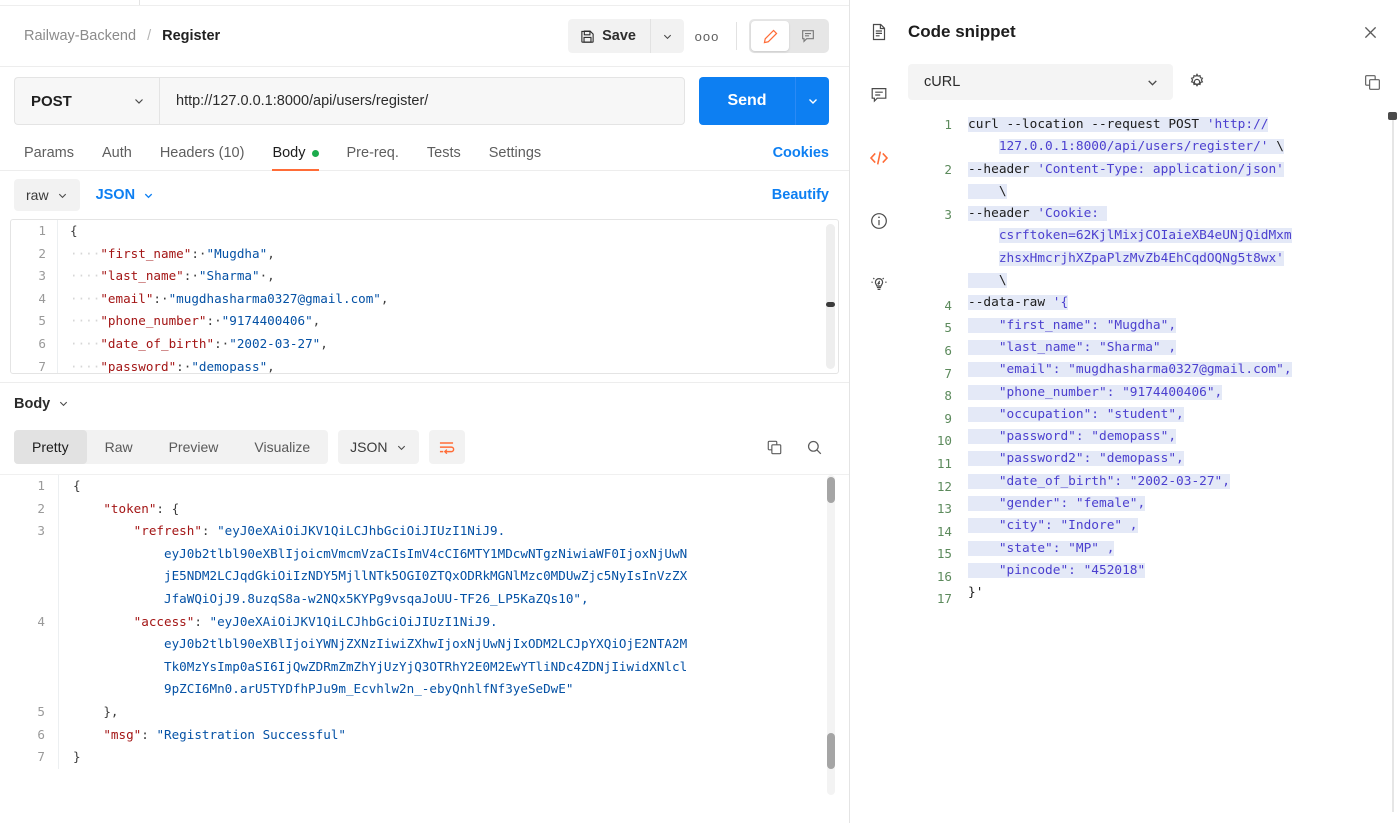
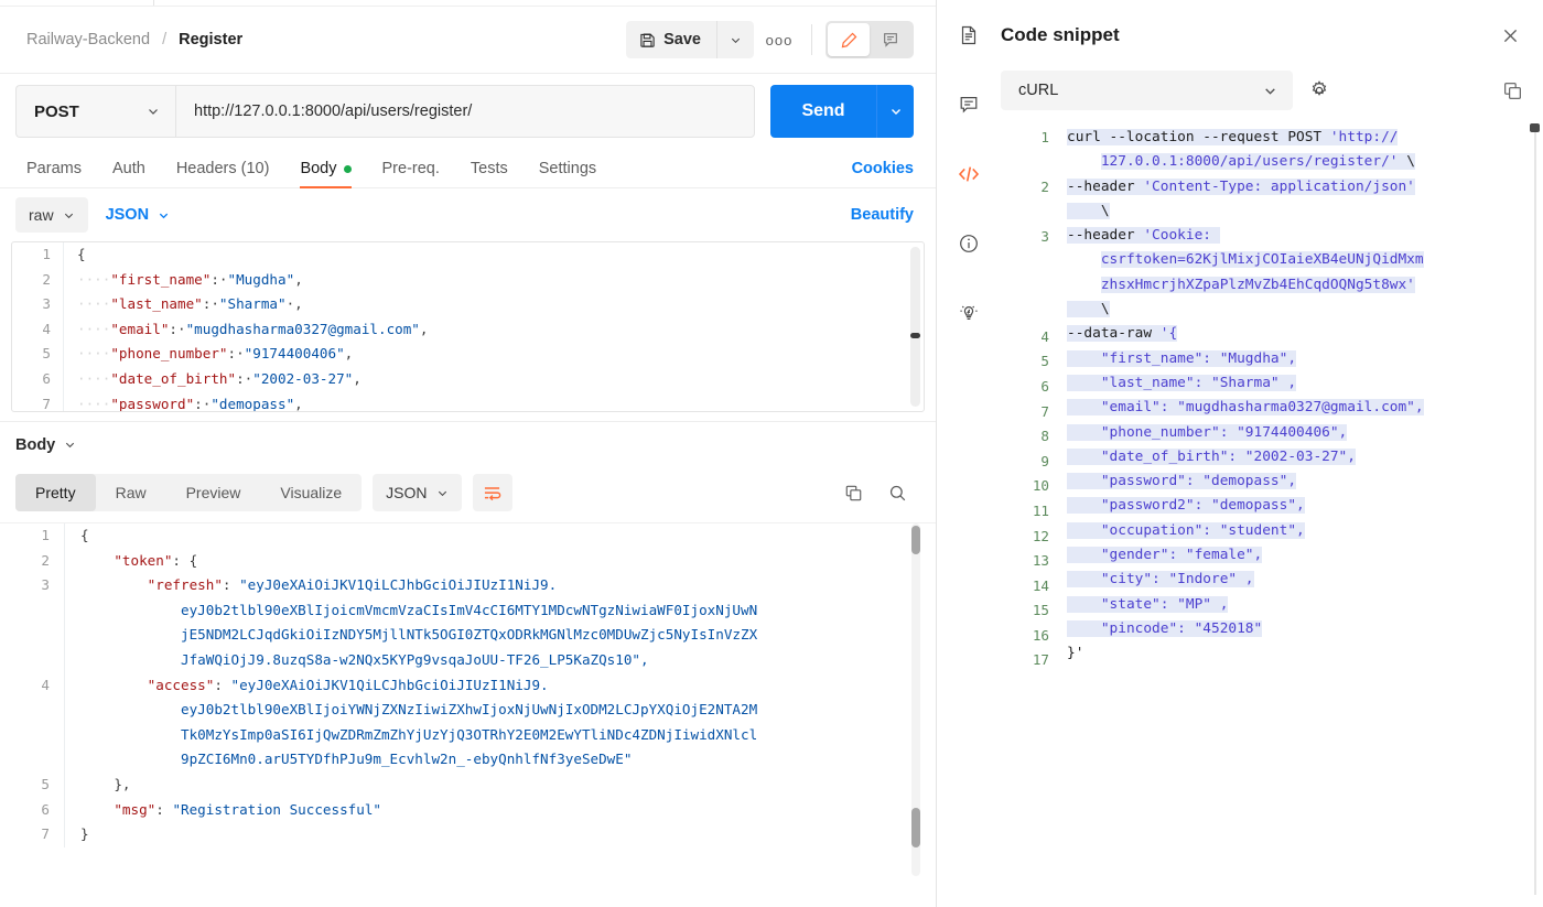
  Railway-Backend / Register
  Save
  ooo
  POST
  http://127.0.0.1:8000/api/users/register/
  Send
  Params
  Auth
  Headers (10)
  Body
  Pre-req.
  Tests
  Settings
  Cookies
  raw
  JSON
  Beautify
  1
  2
  3
  4
  5
  6
  7
  {
  ····"first_name":·"Mugdha",
  ····"last_name":·"Sharma"·,
  ····"email":·"mugdhasharma0327@gmail.com",
  ····"phone_number":·"9174400406",
  ····"date_of_birth":·"2002-03-27",
  ····"password":·"demopass",
  Body
  Pretty
  Raw
  Preview
  Visualize
  JSON
  1
  2
  3
  4
  5
  6
  7
  {
  "token": {
  "refresh": "eyJ0eXAiOiJKV1QiLCJhbGciOiJIUzI1NiJ9.
  eyJ0b2tlbl90eXBlIjoicmVmcmVzaCIsImV4cCI6MTY1MDcwNTgzNiwiaWF0IjoxNjUwN
  jE5NDM2LCJqdGkiOiIzNDY5MjllNTk5OGI0ZTQxODRkMGNlMzc0MDUwZjc5NyIsInVzZX
  JfaWQiOjJ9.8uzqS8a-w2NQx5KYPg9vsqaJoUU-TF26_LP5KaZQs10",
  "access": "eyJ0eXAiOiJKV1QiLCJhbGciOiJIUzI1NiJ9.
  eyJ0b2tlbl90eXBlIjoiYWNjZXNzIiwiZXhwIjoxNjUwNjIxODM2LCJpYXQiOjE2NTA2M
  Tk0MzYsImp0aSI6IjQwZDRmZmZhYjUzYjQ3OTRhY2E0M2EwYTliNDc4ZDNjIiwidXNlcl
  9pZCI6Mn0.arU5TYDfhPJu9m_Ecvhlw2n_-ebyQnhlfNf3yeSeDwE"
  },
  "msg": "Registration Successful"
  }
  Code snippet
  cURL
  1
  2
  3
  4
  5
  6
  7
  8
  9
  10
  11
  12
  13
  14
  15
  16
  17
  curl --location --request POST 'http://
  127.0.0.1:8000/api/users/register/' \
  --header 'Content-Type: application/json'
  \
  --header 'Cookie:
  csrftoken=62KjlMixjCOIaieXB4eUNjQidMxm
  zhsxHmcrjhXZpaPlzMvZb4EhCqdOQNg5t8wx'
  \
  --data-raw '{
  "first_name": "Mugdha",
  "last_name": "Sharma" ,
  "email": "mugdhasharma0327@gmail.com",
  "phone_number": "9174400406",
- "occupation": "student",
+ "date_of_birth": "2002-03-27",
  "password": "demopass",
  "password2": "demopass",
- "date_of_birth": "2002-03-27",
+ "occupation": "student",
  "gender": "female",
  "city": "Indore" ,
  "state": "MP" ,
  "pincode": "452018"
  }'
